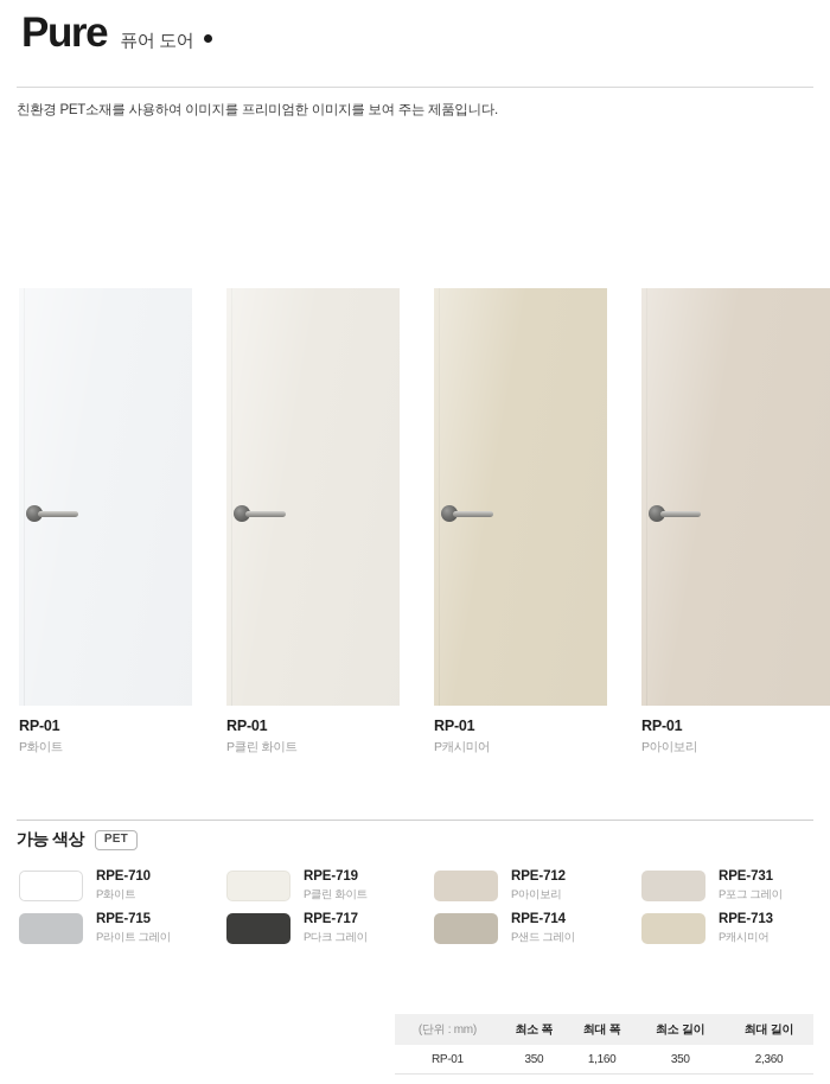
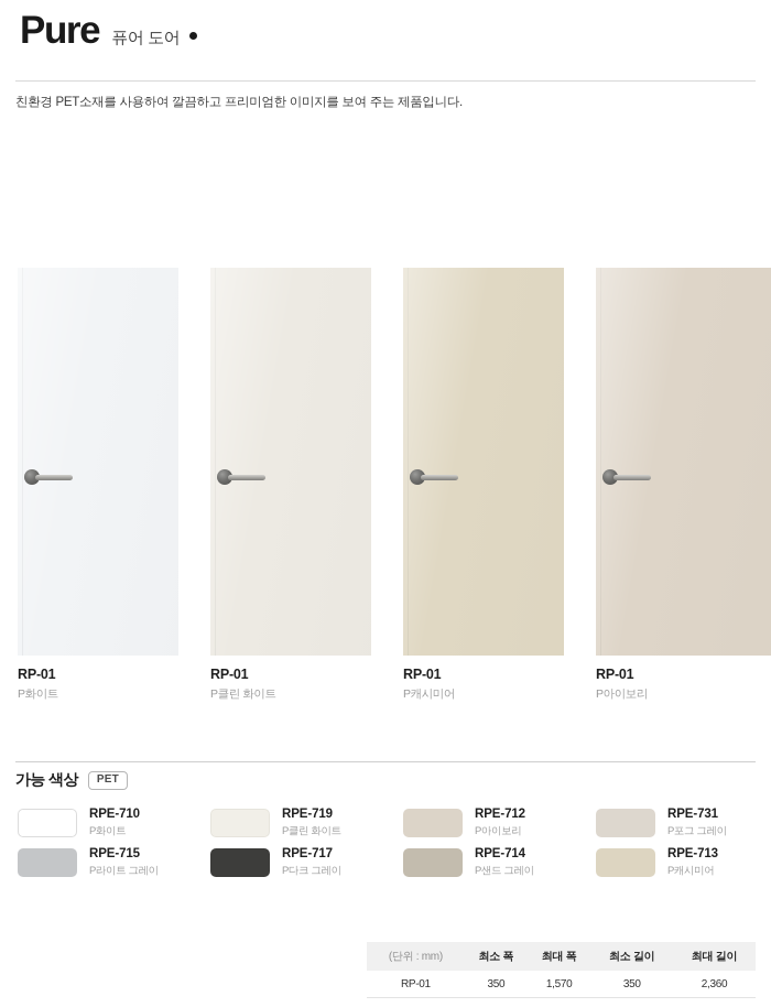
  Pure
  퓨어 도어
- 친환경 PET소재를 사용하여 이미지를 프리미엄한 이미지를 보여 주는 제품입니다.
+ 친환경 PET소재를 사용하여 깔끔하고 프리미엄한 이미지를 보여 주는 제품입니다.
  RP-01
  P화이트
  RP-01
  P클린 화이트
  RP-01
  P캐시미어
  RP-01
  P아이보리
  가능 색상
  PET
  RPE-710
  P화이트
  RPE-715
  P라이트 그레이
  RPE-719
  P클린 화이트
  RPE-717
  P다크 그레이
  RPE-712
  P아이보리
  RPE-714
  P샌드 그레이
  RPE-731
  P포그 그레이
  RPE-713
  P캐시미어
  (단위 : mm)	최소 폭	최대 폭	최소 길이	최대 길이
- RP-01	350	1,160	350	2,360
+ RP-01	350	1,570	350	2,360
